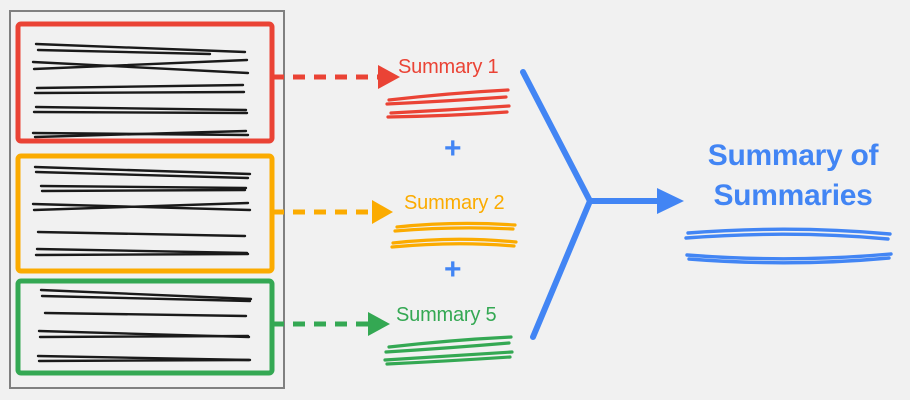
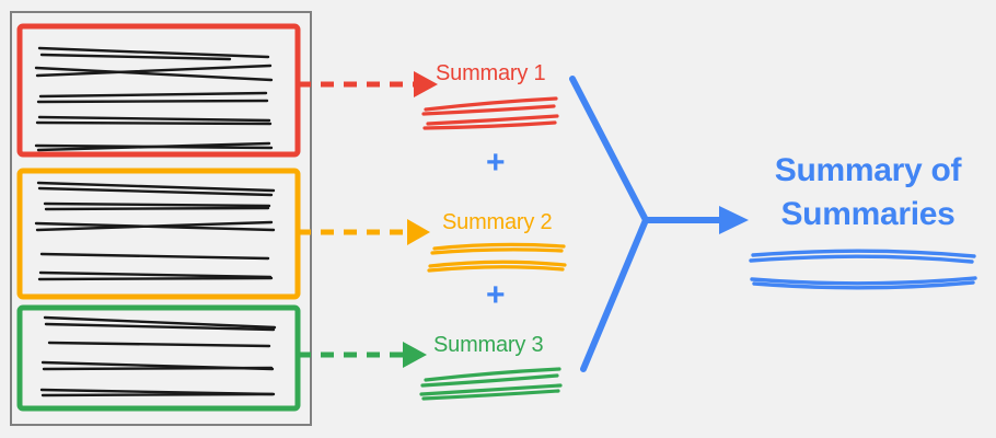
  Summary 1
  Summary 2
- Summary 5
+ Summary 3
  +
  +
  Summary of
  Summaries
